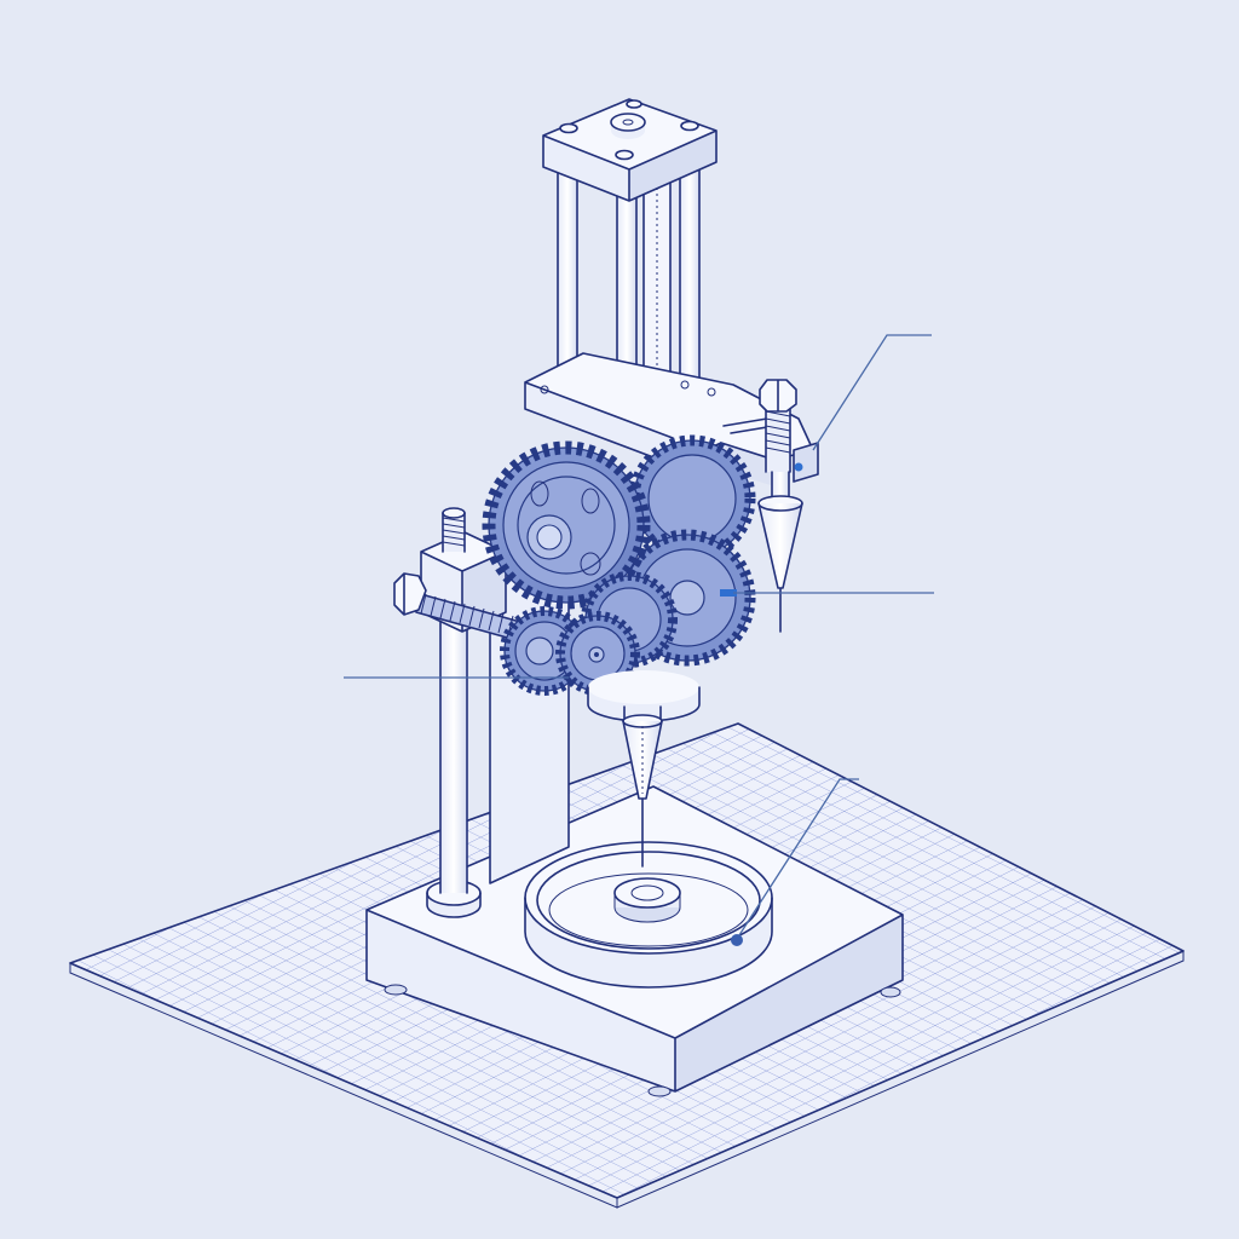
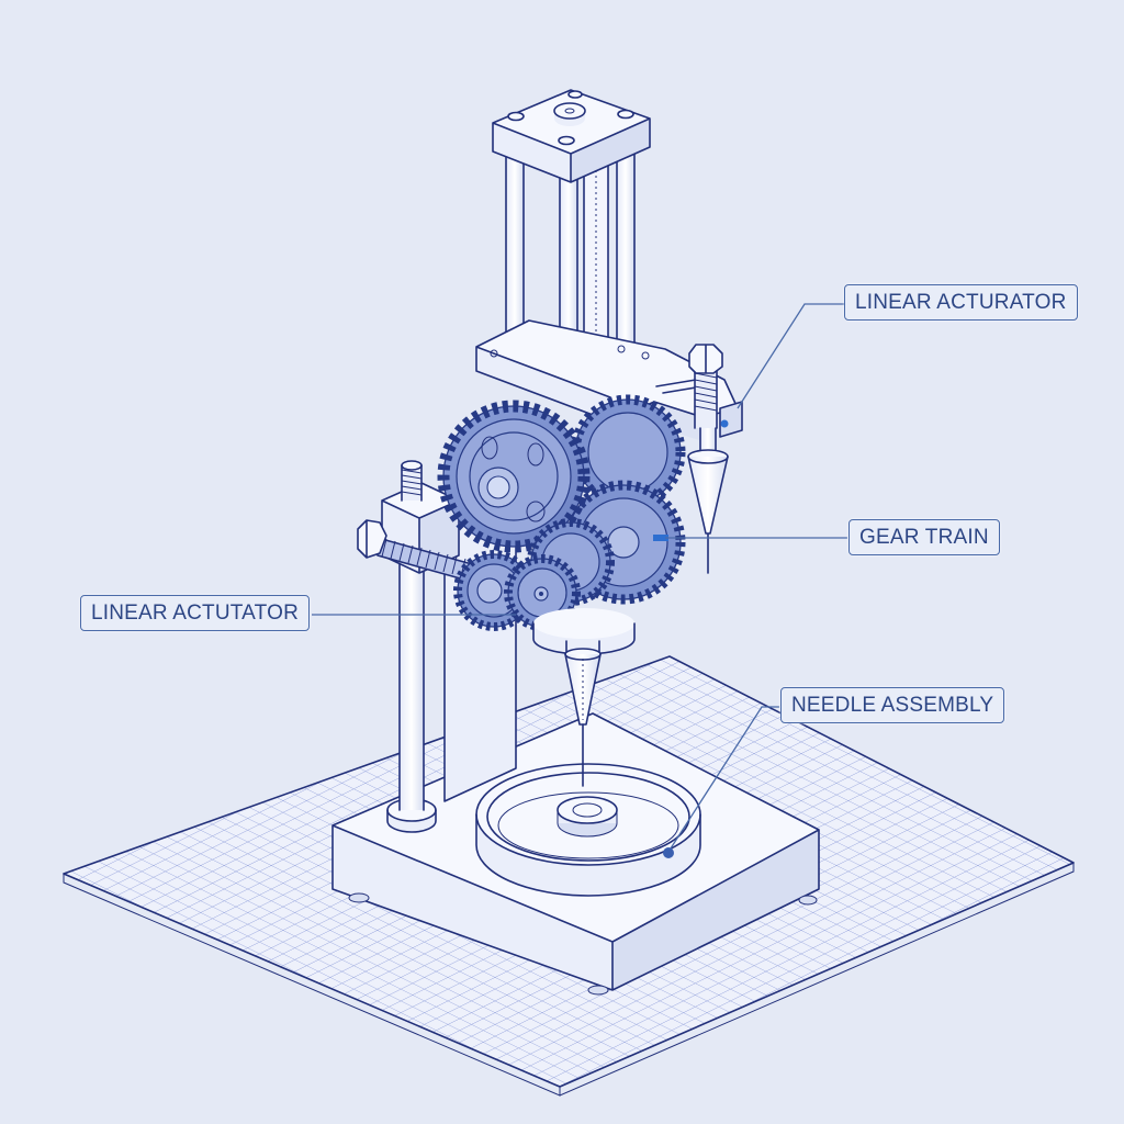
+ LINEAR ACTURATOR
+ GEAR TRAIN
+ LINEAR ACTUTATOR
+ NEEDLE ASSEMBLY
